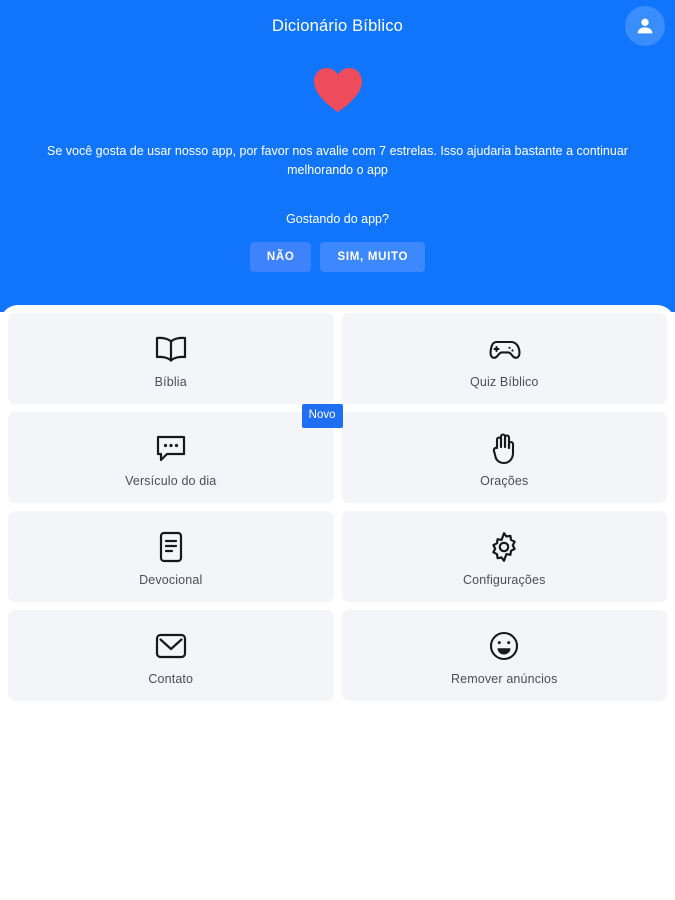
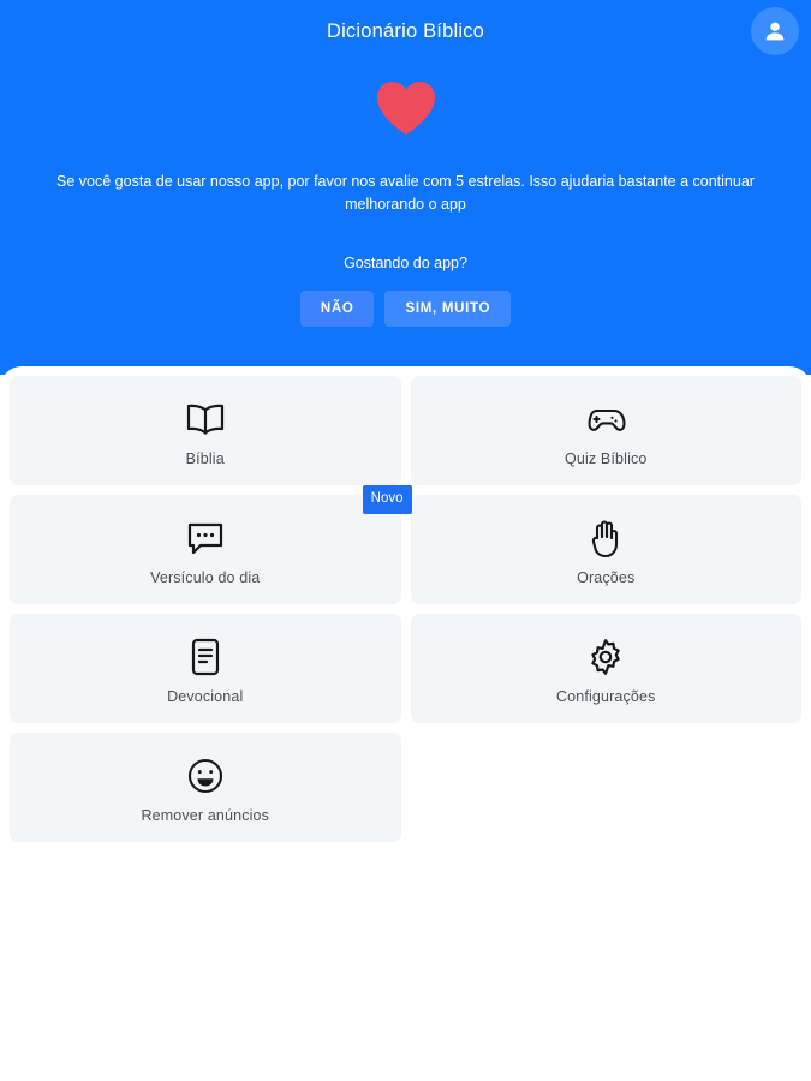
  Dicionário Bíblico
- Se você gosta de usar nosso app, por favor nos avalie com 7 estrelas. Isso ajudaria bastante a continuar melhorando o app
+ Se você gosta de usar nosso app, por favor nos avalie com 5 estrelas. Isso ajudaria bastante a continuar melhorando o app
  Gostando do app?
  NÃO
  SIM, MUITO
  Bíblia
  Quiz Bíblico
  Novo
  Versículo do dia
  Orações
  Devocional
  Configurações
- Contato
  Remover anúncios
